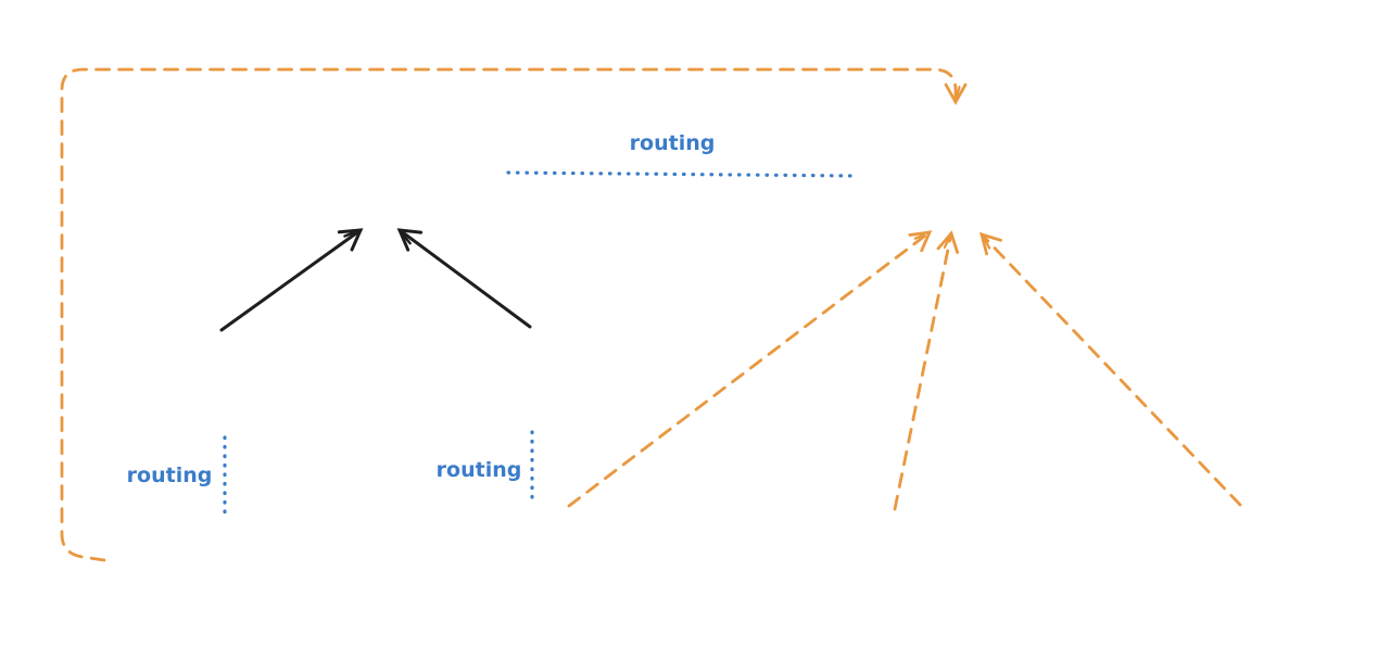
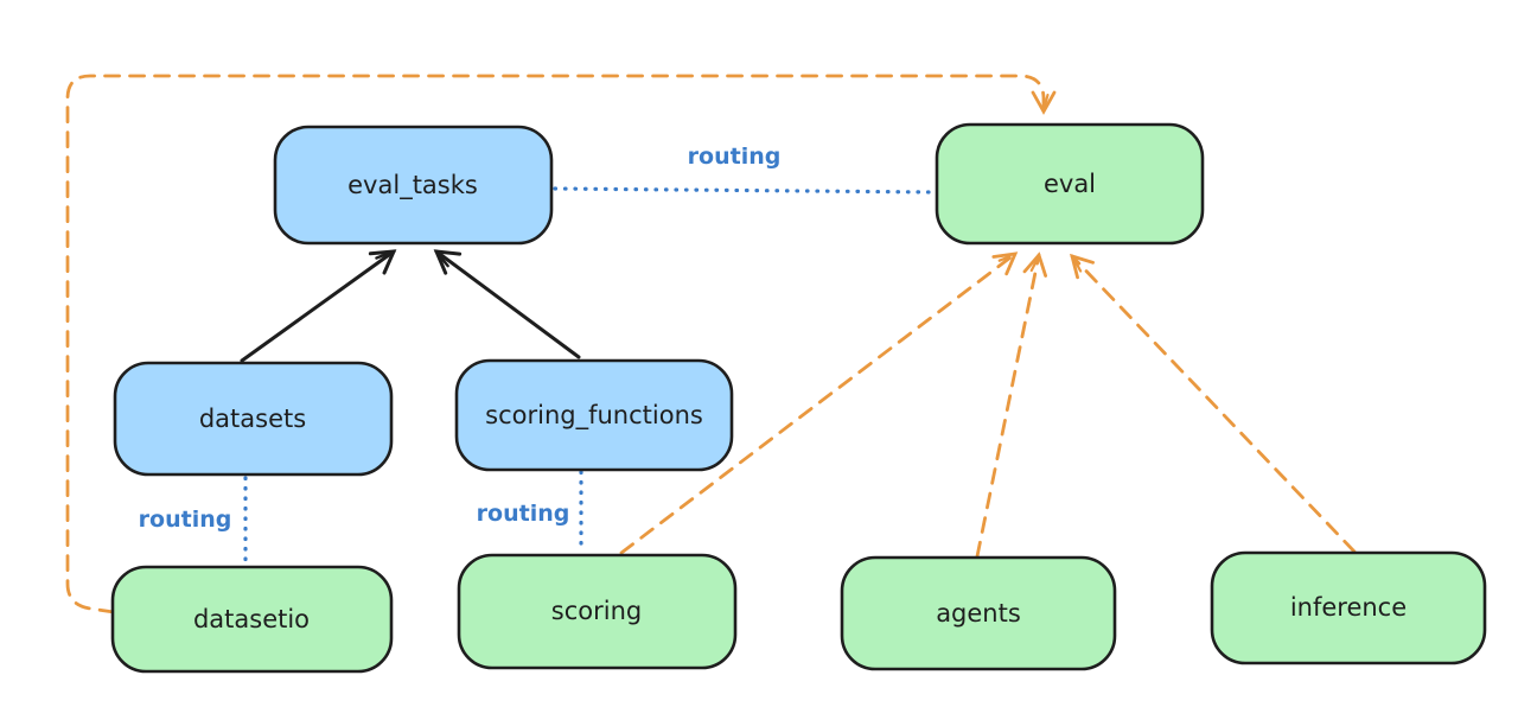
  routing
  routing
  routing
+ eval_tasks
+ eval
+ datasets
+ scoring_functions
+ datasetio
+ scoring
+ agents
+ inference
